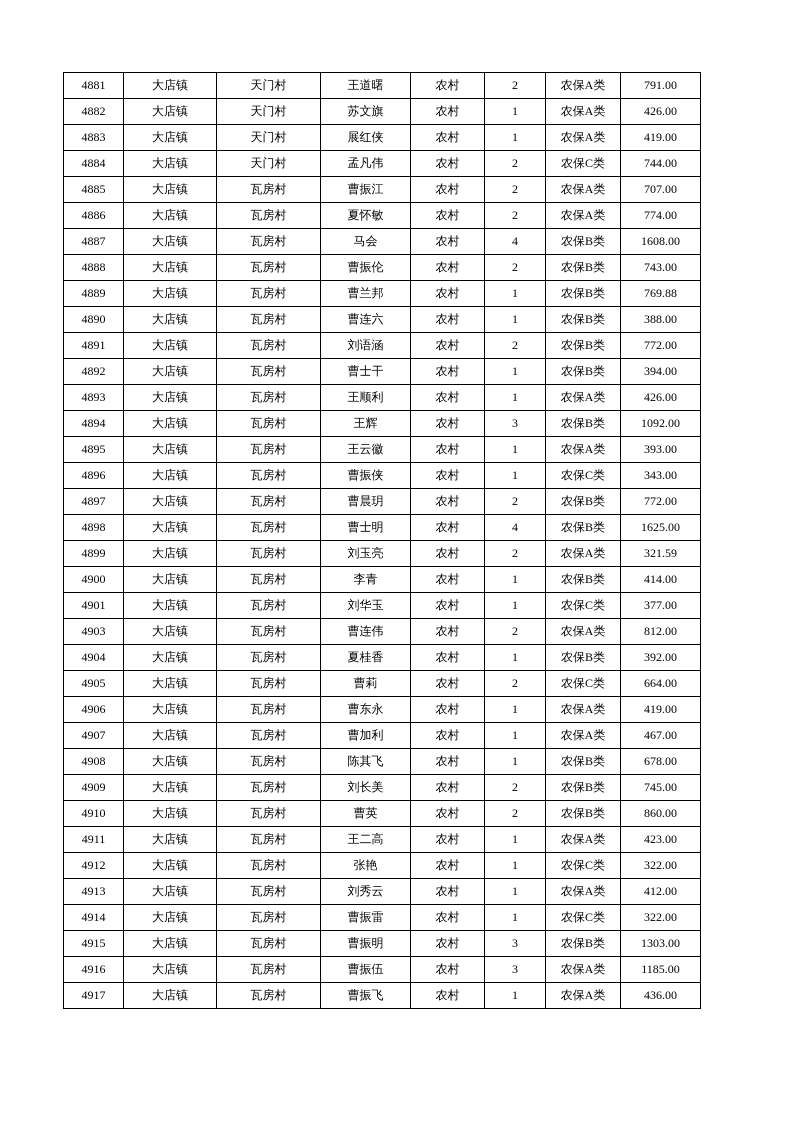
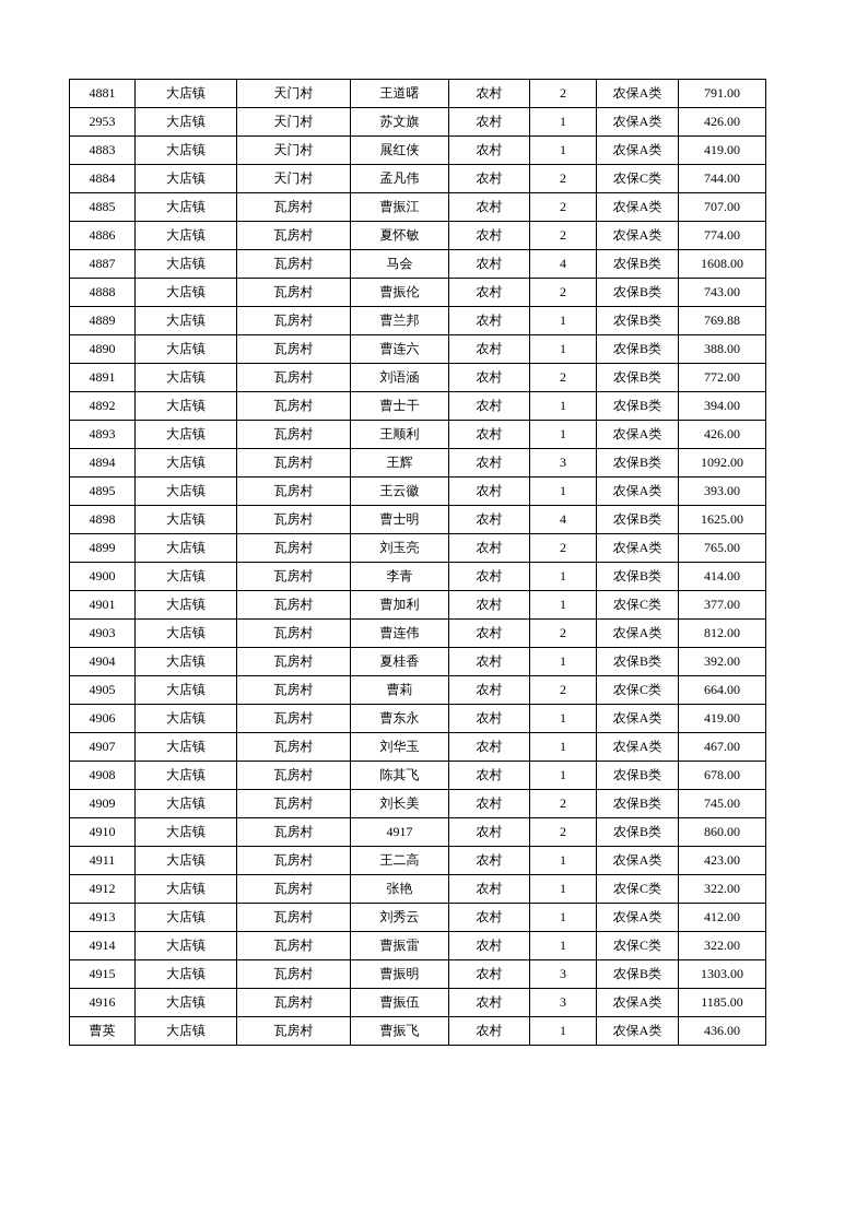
  4881	大店镇	天门村	王道曙	农村	2	农保A类	791.00
- 4882	大店镇	天门村	苏文旗	农村	1	农保A类	426.00
+ 2953	大店镇	天门村	苏文旗	农村	1	农保A类	426.00
  4883	大店镇	天门村	展红侠	农村	1	农保A类	419.00
  4884	大店镇	天门村	孟凡伟	农村	2	农保C类	744.00
  4885	大店镇	瓦房村	曹振江	农村	2	农保A类	707.00
  4886	大店镇	瓦房村	夏怀敏	农村	2	农保A类	774.00
  4887	大店镇	瓦房村	马会	农村	4	农保B类	1608.00
  4888	大店镇	瓦房村	曹振伦	农村	2	农保B类	743.00
  4889	大店镇	瓦房村	曹兰邦	农村	1	农保B类	769.88
  4890	大店镇	瓦房村	曹连六	农村	1	农保B类	388.00
  4891	大店镇	瓦房村	刘语涵	农村	2	农保B类	772.00
  4892	大店镇	瓦房村	曹士干	农村	1	农保B类	394.00
  4893	大店镇	瓦房村	王顺利	农村	1	农保A类	426.00
  4894	大店镇	瓦房村	王辉	农村	3	农保B类	1092.00
  4895	大店镇	瓦房村	王云徽	农村	1	农保A类	393.00
- 4896	大店镇	瓦房村	曹振侠	农村	1	农保C类	343.00
- 4897	大店镇	瓦房村	曹晨玥	农村	2	农保B类	772.00
  4898	大店镇	瓦房村	曹士明	农村	4	农保B类	1625.00
- 4899	大店镇	瓦房村	刘玉亮	农村	2	农保A类	321.59
+ 4899	大店镇	瓦房村	刘玉亮	农村	2	农保A类	765.00
  4900	大店镇	瓦房村	李青	农村	1	农保B类	414.00
- 4901	大店镇	瓦房村	刘华玉	农村	1	农保C类	377.00
+ 4901	大店镇	瓦房村	曹加利	农村	1	农保C类	377.00
  4903	大店镇	瓦房村	曹连伟	农村	2	农保A类	812.00
  4904	大店镇	瓦房村	夏桂香	农村	1	农保B类	392.00
  4905	大店镇	瓦房村	曹莉	农村	2	农保C类	664.00
  4906	大店镇	瓦房村	曹东永	农村	1	农保A类	419.00
- 4907	大店镇	瓦房村	曹加利	农村	1	农保A类	467.00
+ 4907	大店镇	瓦房村	刘华玉	农村	1	农保A类	467.00
  4908	大店镇	瓦房村	陈其飞	农村	1	农保B类	678.00
  4909	大店镇	瓦房村	刘长美	农村	2	农保B类	745.00
- 4910	大店镇	瓦房村	曹英	农村	2	农保B类	860.00
+ 4910	大店镇	瓦房村	4917	农村	2	农保B类	860.00
  4911	大店镇	瓦房村	王二高	农村	1	农保A类	423.00
  4912	大店镇	瓦房村	张艳	农村	1	农保C类	322.00
  4913	大店镇	瓦房村	刘秀云	农村	1	农保A类	412.00
  4914	大店镇	瓦房村	曹振雷	农村	1	农保C类	322.00
  4915	大店镇	瓦房村	曹振明	农村	3	农保B类	1303.00
  4916	大店镇	瓦房村	曹振伍	农村	3	农保A类	1185.00
- 4917	大店镇	瓦房村	曹振飞	农村	1	农保A类	436.00
+ 曹英	大店镇	瓦房村	曹振飞	农村	1	农保A类	436.00
